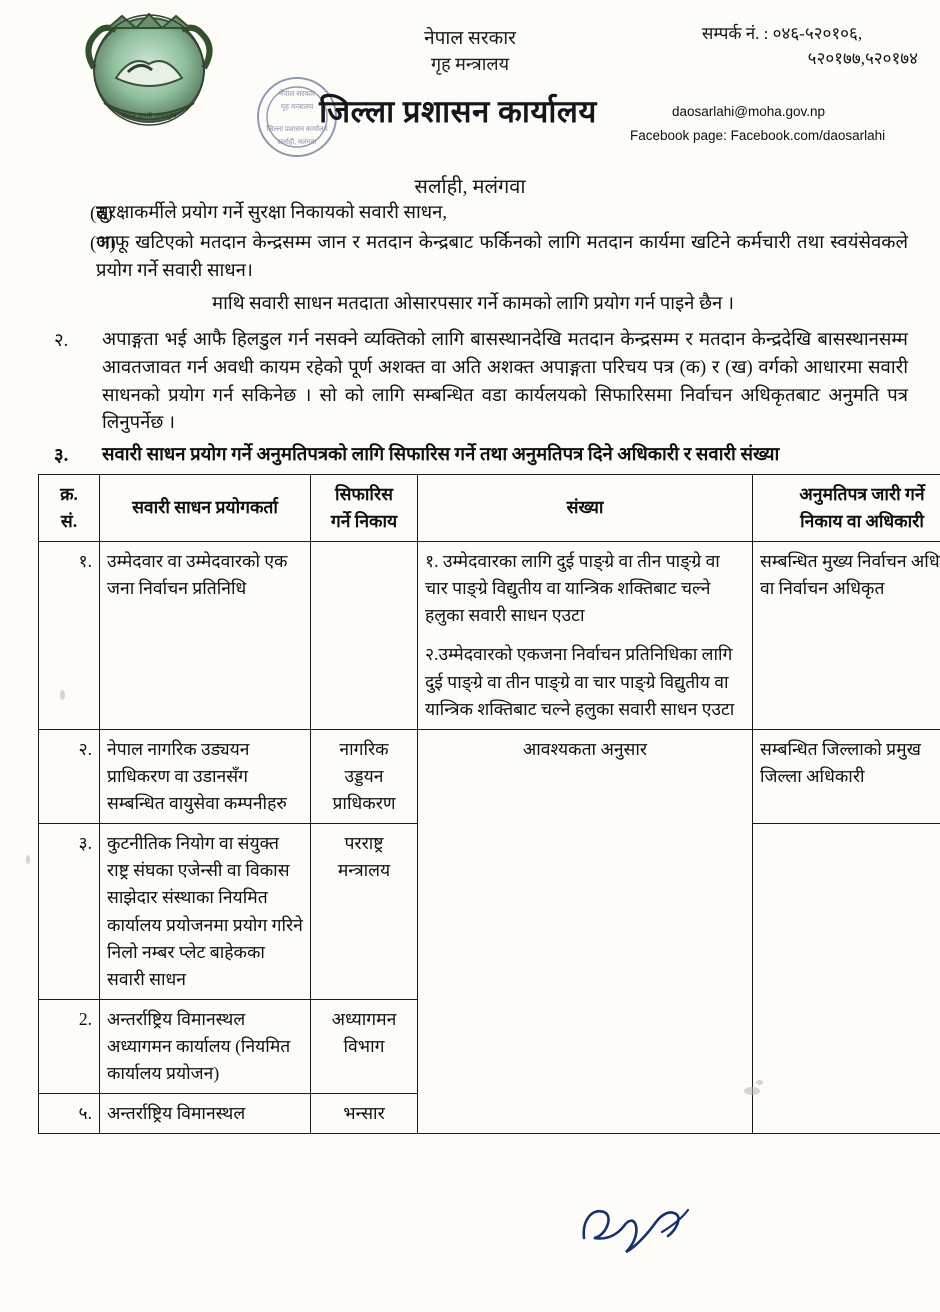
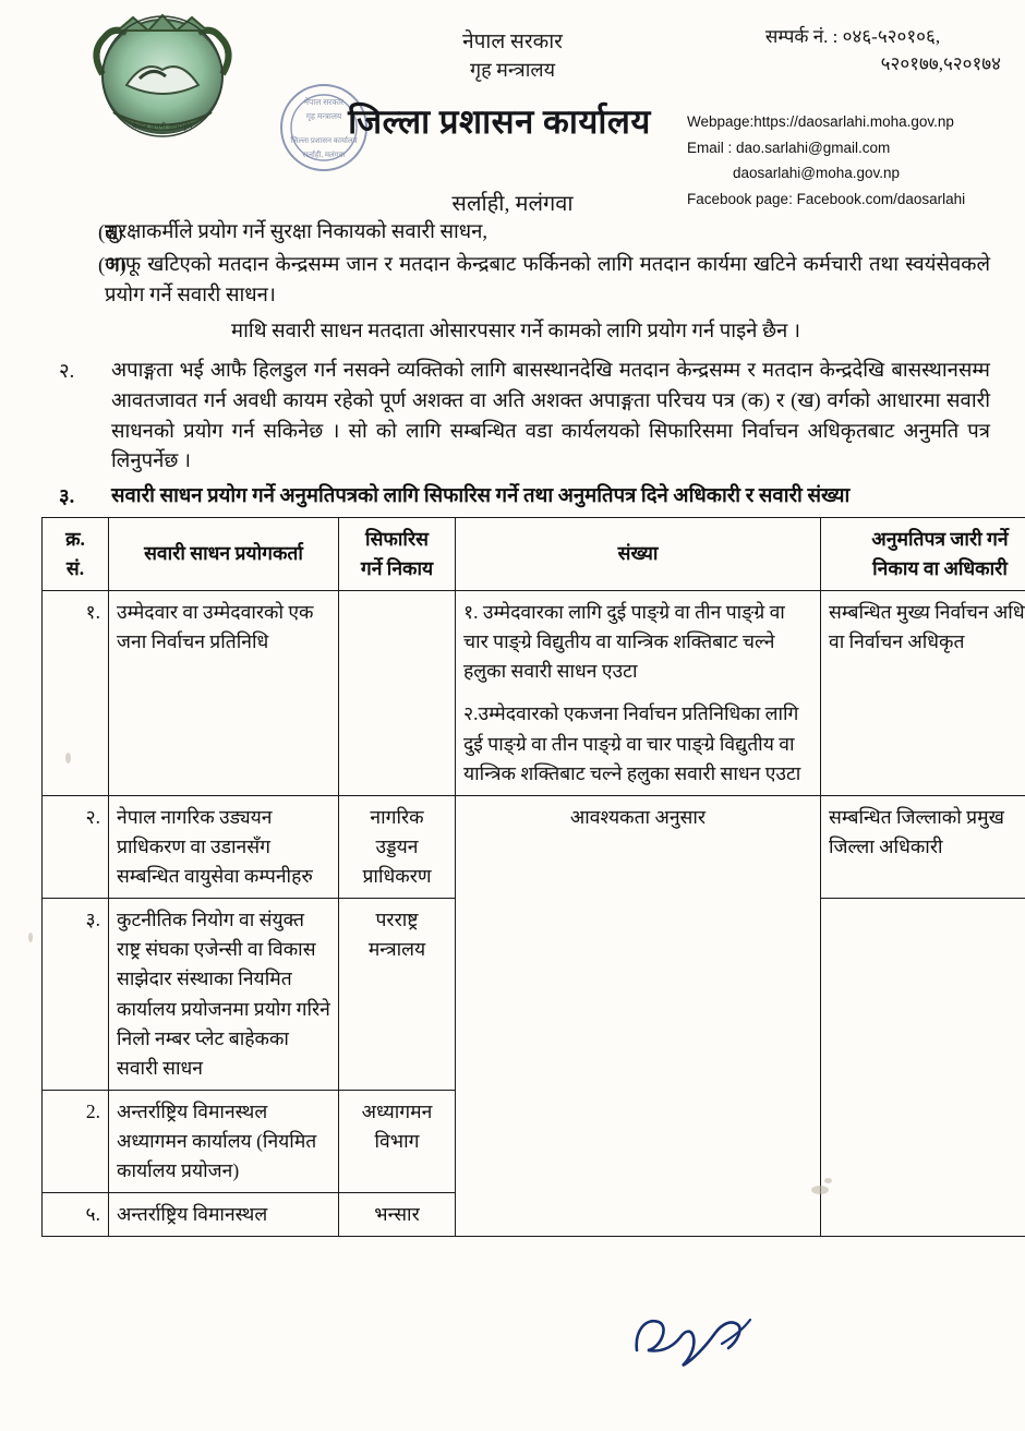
  नेपाल जननी जन्मभूमि
  नेपाल सरकार
  गृह मन्त्रालय
  नेपाल सरकार
  गृह मन्त्रालय
  जिल्ला प्रशासन कार्यालय
  सर्लाही, मलंगवा
  जिल्ला प्रशासन कार्यालय
  सर्लाही, मलंगवा
  सम्पर्क नं. : ०४६-५२०१०६,
  ५२०१७७,५२०१७४
+ Webpage:https://daosarlahi.moha.gov.np
+ Email : dao.sarlahi@gmail.com
  daosarlahi@moha.gov.np
  Facebook page: Facebook.com/daosarlahi
  (ढ)
  सुरक्षाकर्मीले प्रयोग गर्ने सुरक्षा निकायको सवारी साधन,
  (ण)
  आफू खटिएको मतदान केन्द्रसम्म जान र मतदान केन्द्रबाट फर्किनको लागि मतदान कार्यमा खटिने कर्मचारी तथा स्वयंसेवकले प्रयोग गर्ने सवारी साधन।
  माथि सवारी साधन मतदाता ओसारपसार गर्ने कामको लागि प्रयोग गर्न पाइने छैन ।
  २.
  अपाङ्गता भई आफै हिलडुल गर्न नसक्ने व्यक्तिको लागि बासस्थानदेखि मतदान केन्द्रसम्म र मतदान केन्द्रदेखि बासस्थानसम्म आवतजावत गर्न अवधी कायम रहेको पूर्ण अशक्त वा अति अशक्त अपाङ्गता परिचय पत्र (क) र (ख) वर्गको आधारमा सवारी साधनको प्रयोग गर्न सकिनेछ । सो को लागि सम्बन्धित वडा कार्यलयको सिफारिसमा निर्वाचन अधिकृतबाट अनुमति पत्र लिनुपर्नेछ ।
  ३.
  सवारी साधन प्रयोग गर्ने अनुमतिपत्रको लागि सिफारिस गर्ने तथा अनुमतिपत्र दिने अधिकारी र सवारी संख्या
  क्र. सं.	सवारी साधन प्रयोगकर्ता	सिफारिस गर्ने निकाय	संख्या	अनुमतिपत्र जारी गर्ने निकाय वा अधिकारी
  १.	उम्मेदवार वा उम्मेदवारको एक जना निर्वाचन प्रतिनिधि		१. उम्मेदवारका लागि दुई पाङ्ग्रे वा तीन पाङ्ग्रे वा चार पाङ्ग्रे विद्युतीय वा यान्त्रिक शक्तिबाट चल्ने हलुका सवारी साधन एउटा २.उम्मेदवारको एकजना निर्वाचन प्रतिनिधिका लागि दुई पाङ्ग्रे वा तीन पाङ्ग्रे वा चार पाङ्ग्रे विद्युतीय वा यान्त्रिक शक्तिबाट चल्ने हलुका सवारी साधन एउटा	सम्बन्धित मुख्य निर्वाचन अधि वा निर्वाचन अधिकृत
  २.	नेपाल नागरिक उड्ययन प्राधिकरण वा उडानसँग सम्बन्धित वायुसेवा कम्पनीहरु	नागरिक उड्डयन प्राधिकरण	आवश्यकता अनुसार	सम्बन्धित जिल्लाको प्रमुख जिल्ला अधिकारी
  ३.	कुटनीतिक नियोग वा संयुक्त राष्ट्र संघका एजेन्सी वा विकास साझेदार संस्थाका नियमित कार्यालय प्रयोजनमा प्रयोग गरिने निलो नम्बर प्लेट बाहेकका सवारी साधन	परराष्ट्र मन्त्रालय
  2.	अन्तर्राष्ट्रिय विमानस्थल अध्यागमन कार्यालय (नियमित कार्यालय प्रयोजन)	अध्यागमन विभाग
  ५.	अन्तर्राष्ट्रिय विमानस्थल	भन्सार
